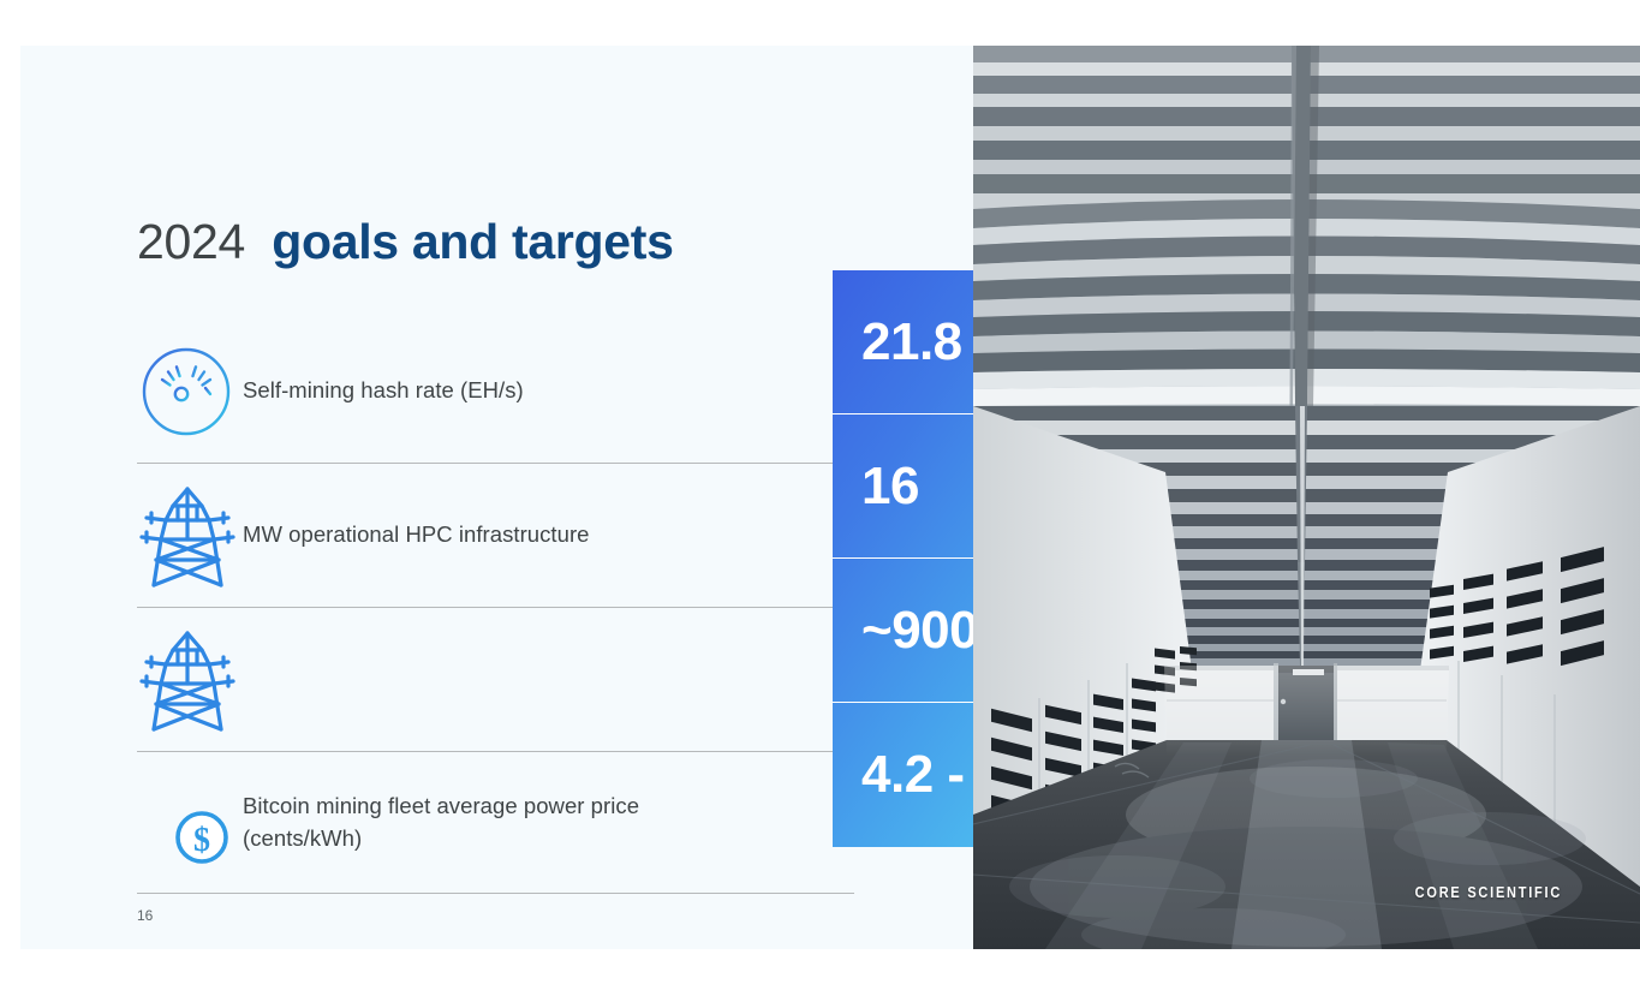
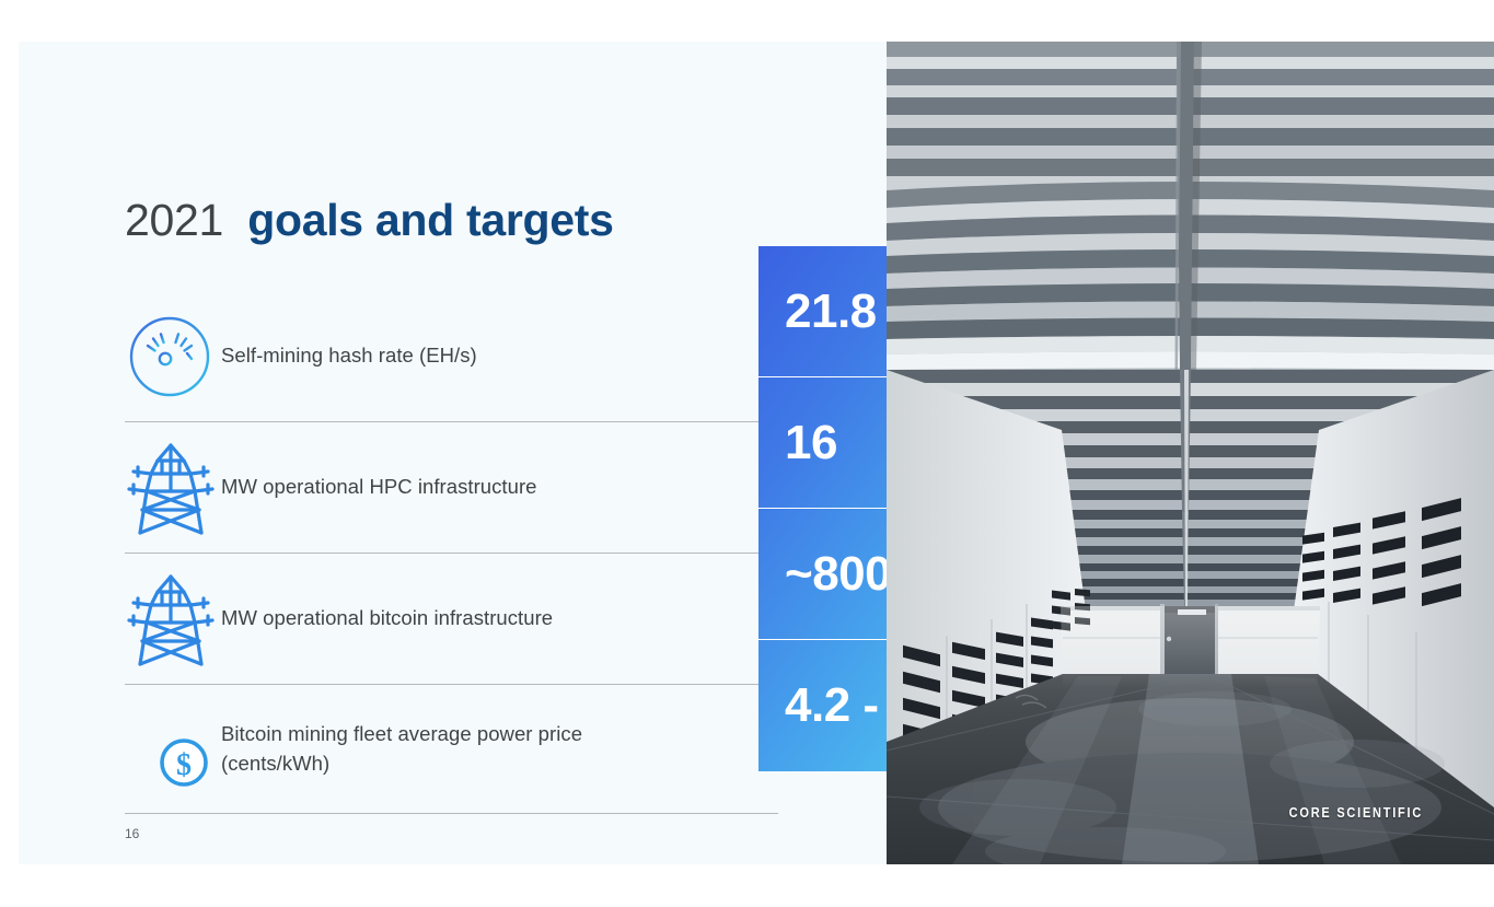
- 2024 goals and targets
+ 2021 goals and targets
  Self-mining hash rate (EH/s)
  MW operational HPC infrastructure
+ MW operational bitcoin infrastructure
  $
  Bitcoin mining fleet average power price
  (cents/kWh)
  21.8
  16
- ~900
+ ~800
  CORE SCIENTIFIC
  16
